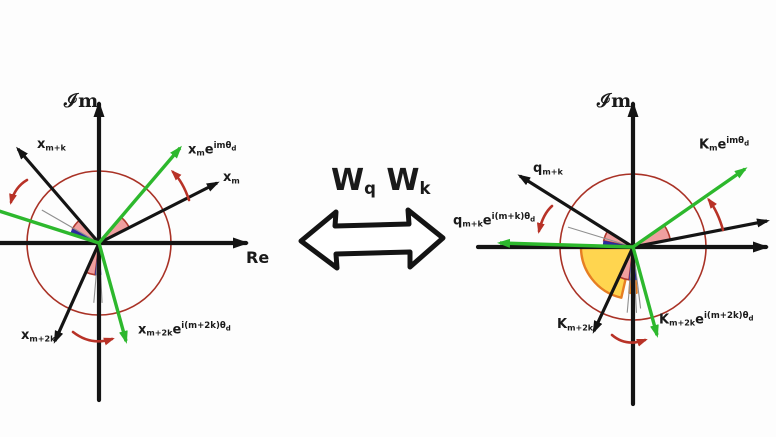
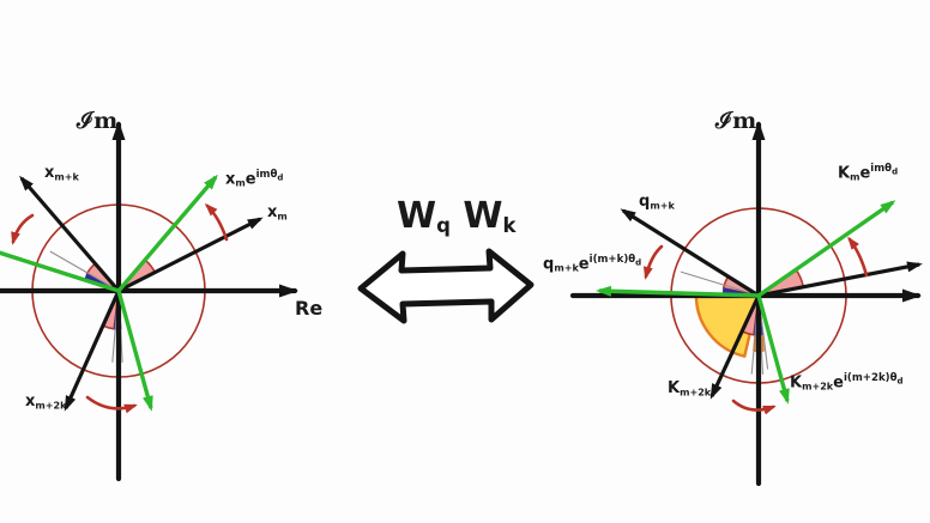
  Wq Wk
  ℐm
  Re
  xm+k
  xmeimθd
  xm
  xm+2k
- xm+2kei(m+2k)θd
  ℐm
  qm+k
  Kmeimθd
  qm+kei(m+k)θd
  Km+2k
  Km+2kei(m+2k)θd
